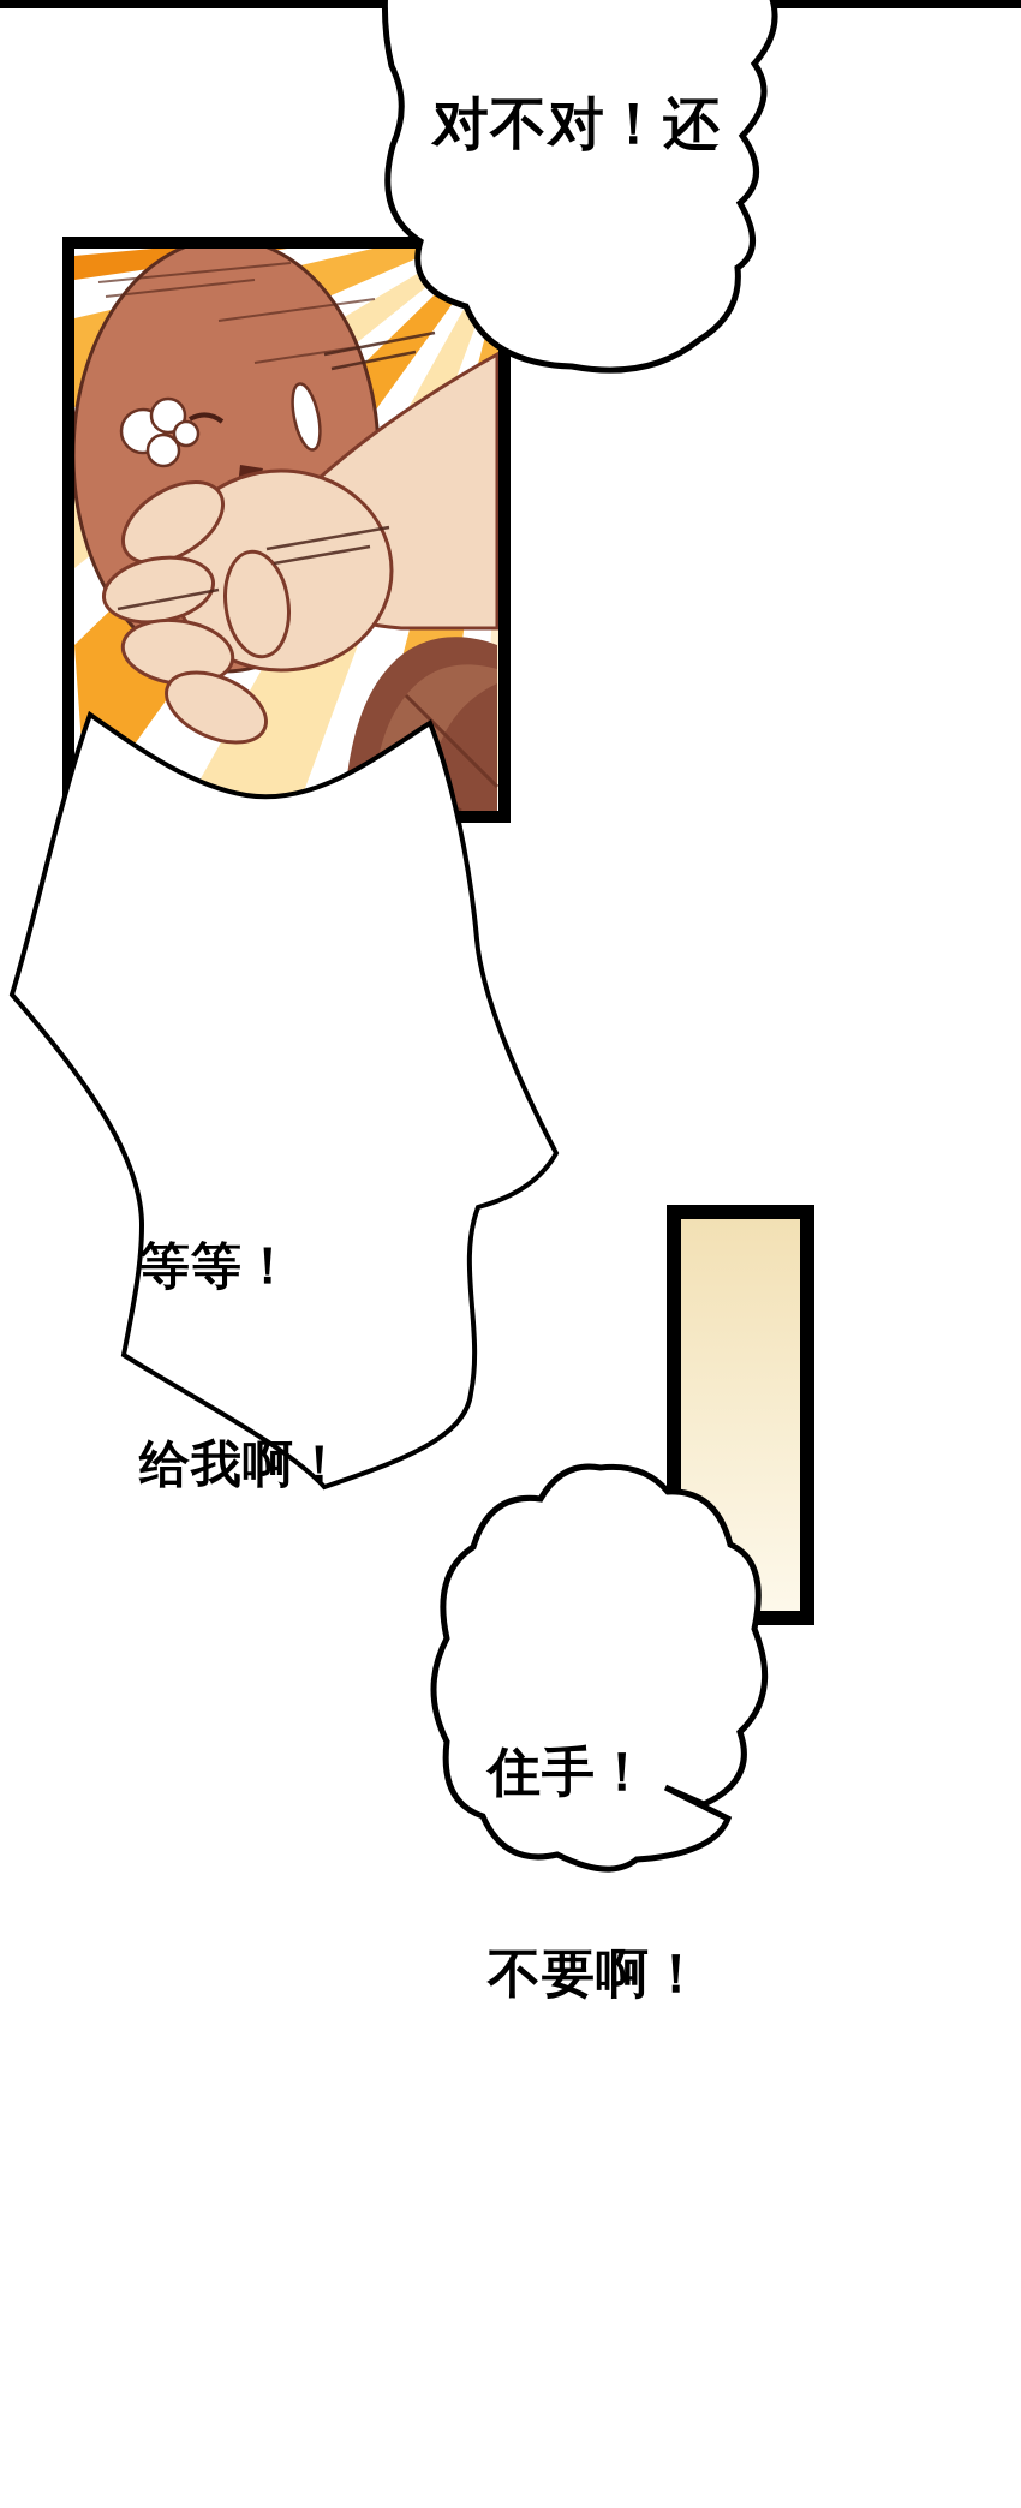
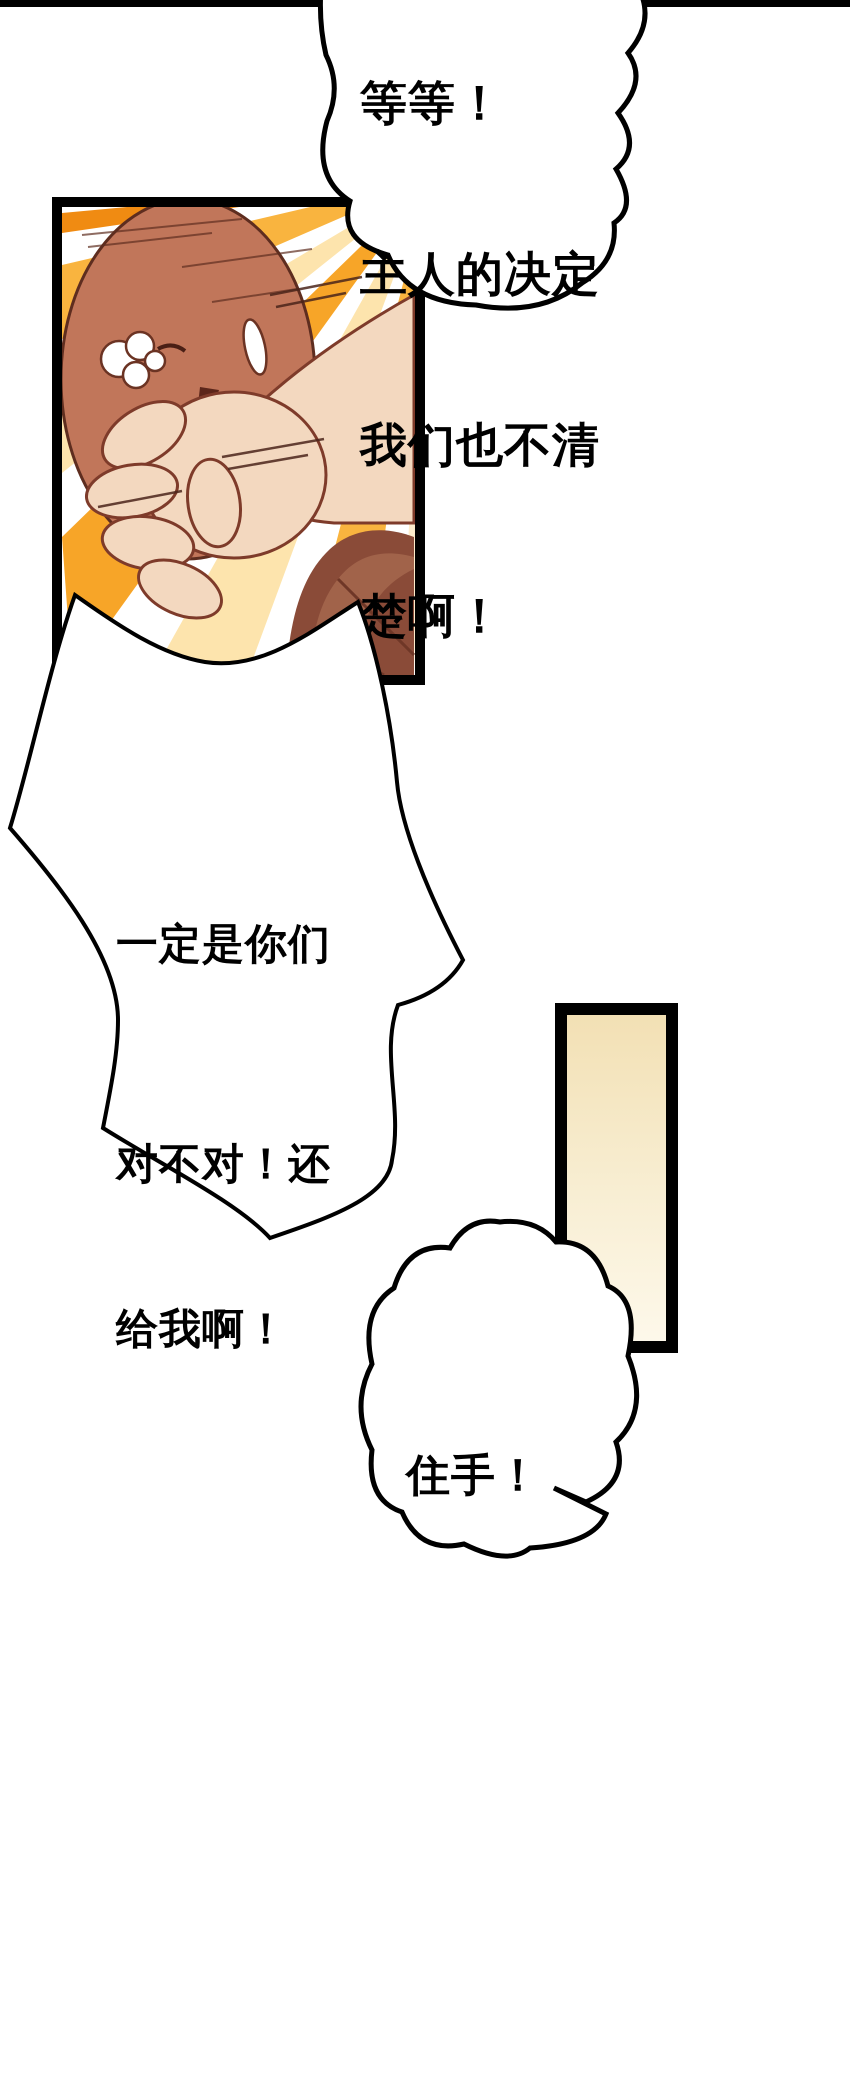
- 对不对！还
+ 等等！
+ 主人的决定
+ 我们也不清
+ 楚啊！
+ 一定是你们
- 等等！
+ 对不对！还
  给我啊！
  住手！
- 不要啊！
